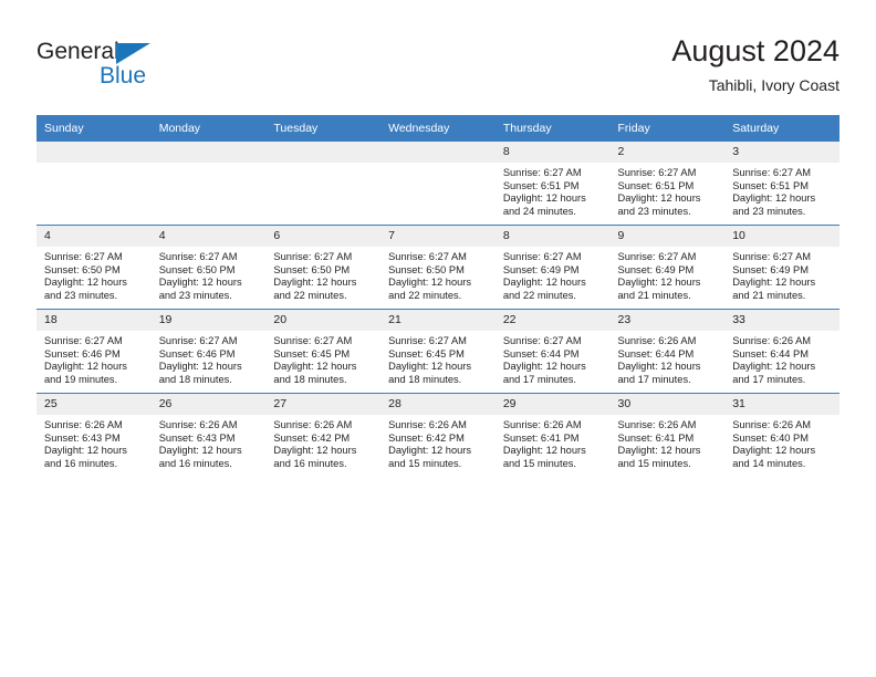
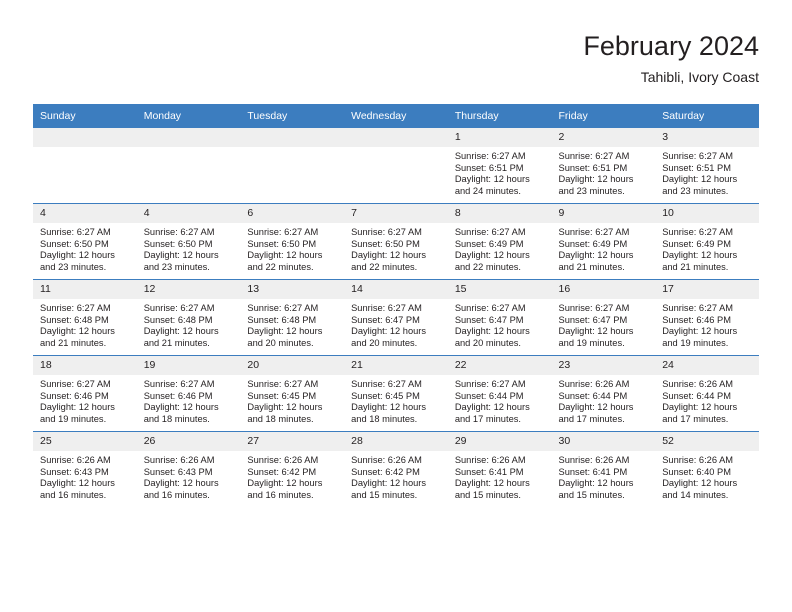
- General
- Blue
- August 2024
+ February 2024
  Tahibli, Ivory Coast
  Sunday	Monday	Tuesday	Wednesday	Thursday	Friday	Saturday
- 				8Sunrise: 6:27 AMSunset: 6:51 PMDaylight: 12 hours and 24 minutes.	2Sunrise: 6:27 AMSunset: 6:51 PMDaylight: 12 hours and 23 minutes.	3Sunrise: 6:27 AMSunset: 6:51 PMDaylight: 12 hours and 23 minutes.
+ 				1Sunrise: 6:27 AMSunset: 6:51 PMDaylight: 12 hours and 24 minutes.	2Sunrise: 6:27 AMSunset: 6:51 PMDaylight: 12 hours and 23 minutes.	3Sunrise: 6:27 AMSunset: 6:51 PMDaylight: 12 hours and 23 minutes.
  4Sunrise: 6:27 AMSunset: 6:50 PMDaylight: 12 hours and 23 minutes.	4Sunrise: 6:27 AMSunset: 6:50 PMDaylight: 12 hours and 23 minutes.	6Sunrise: 6:27 AMSunset: 6:50 PMDaylight: 12 hours and 22 minutes.	7Sunrise: 6:27 AMSunset: 6:50 PMDaylight: 12 hours and 22 minutes.	8Sunrise: 6:27 AMSunset: 6:49 PMDaylight: 12 hours and 22 minutes.	9Sunrise: 6:27 AMSunset: 6:49 PMDaylight: 12 hours and 21 minutes.	10Sunrise: 6:27 AMSunset: 6:49 PMDaylight: 12 hours and 21 minutes.
+ 11Sunrise: 6:27 AMSunset: 6:48 PMDaylight: 12 hours and 21 minutes.	12Sunrise: 6:27 AMSunset: 6:48 PMDaylight: 12 hours and 21 minutes.	13Sunrise: 6:27 AMSunset: 6:48 PMDaylight: 12 hours and 20 minutes.	14Sunrise: 6:27 AMSunset: 6:47 PMDaylight: 12 hours and 20 minutes.	15Sunrise: 6:27 AMSunset: 6:47 PMDaylight: 12 hours and 20 minutes.	16Sunrise: 6:27 AMSunset: 6:47 PMDaylight: 12 hours and 19 minutes.	17Sunrise: 6:27 AMSunset: 6:46 PMDaylight: 12 hours and 19 minutes.
- 18Sunrise: 6:27 AMSunset: 6:46 PMDaylight: 12 hours and 19 minutes.	19Sunrise: 6:27 AMSunset: 6:46 PMDaylight: 12 hours and 18 minutes.	20Sunrise: 6:27 AMSunset: 6:45 PMDaylight: 12 hours and 18 minutes.	21Sunrise: 6:27 AMSunset: 6:45 PMDaylight: 12 hours and 18 minutes.	22Sunrise: 6:27 AMSunset: 6:44 PMDaylight: 12 hours and 17 minutes.	23Sunrise: 6:26 AMSunset: 6:44 PMDaylight: 12 hours and 17 minutes.	33Sunrise: 6:26 AMSunset: 6:44 PMDaylight: 12 hours and 17 minutes.
+ 18Sunrise: 6:27 AMSunset: 6:46 PMDaylight: 12 hours and 19 minutes.	19Sunrise: 6:27 AMSunset: 6:46 PMDaylight: 12 hours and 18 minutes.	20Sunrise: 6:27 AMSunset: 6:45 PMDaylight: 12 hours and 18 minutes.	21Sunrise: 6:27 AMSunset: 6:45 PMDaylight: 12 hours and 18 minutes.	22Sunrise: 6:27 AMSunset: 6:44 PMDaylight: 12 hours and 17 minutes.	23Sunrise: 6:26 AMSunset: 6:44 PMDaylight: 12 hours and 17 minutes.	24Sunrise: 6:26 AMSunset: 6:44 PMDaylight: 12 hours and 17 minutes.
- 25Sunrise: 6:26 AMSunset: 6:43 PMDaylight: 12 hours and 16 minutes.	26Sunrise: 6:26 AMSunset: 6:43 PMDaylight: 12 hours and 16 minutes.	27Sunrise: 6:26 AMSunset: 6:42 PMDaylight: 12 hours and 16 minutes.	28Sunrise: 6:26 AMSunset: 6:42 PMDaylight: 12 hours and 15 minutes.	29Sunrise: 6:26 AMSunset: 6:41 PMDaylight: 12 hours and 15 minutes.	30Sunrise: 6:26 AMSunset: 6:41 PMDaylight: 12 hours and 15 minutes.	31Sunrise: 6:26 AMSunset: 6:40 PMDaylight: 12 hours and 14 minutes.
+ 25Sunrise: 6:26 AMSunset: 6:43 PMDaylight: 12 hours and 16 minutes.	26Sunrise: 6:26 AMSunset: 6:43 PMDaylight: 12 hours and 16 minutes.	27Sunrise: 6:26 AMSunset: 6:42 PMDaylight: 12 hours and 16 minutes.	28Sunrise: 6:26 AMSunset: 6:42 PMDaylight: 12 hours and 15 minutes.	29Sunrise: 6:26 AMSunset: 6:41 PMDaylight: 12 hours and 15 minutes.	30Sunrise: 6:26 AMSunset: 6:41 PMDaylight: 12 hours and 15 minutes.	52Sunrise: 6:26 AMSunset: 6:40 PMDaylight: 12 hours and 14 minutes.
